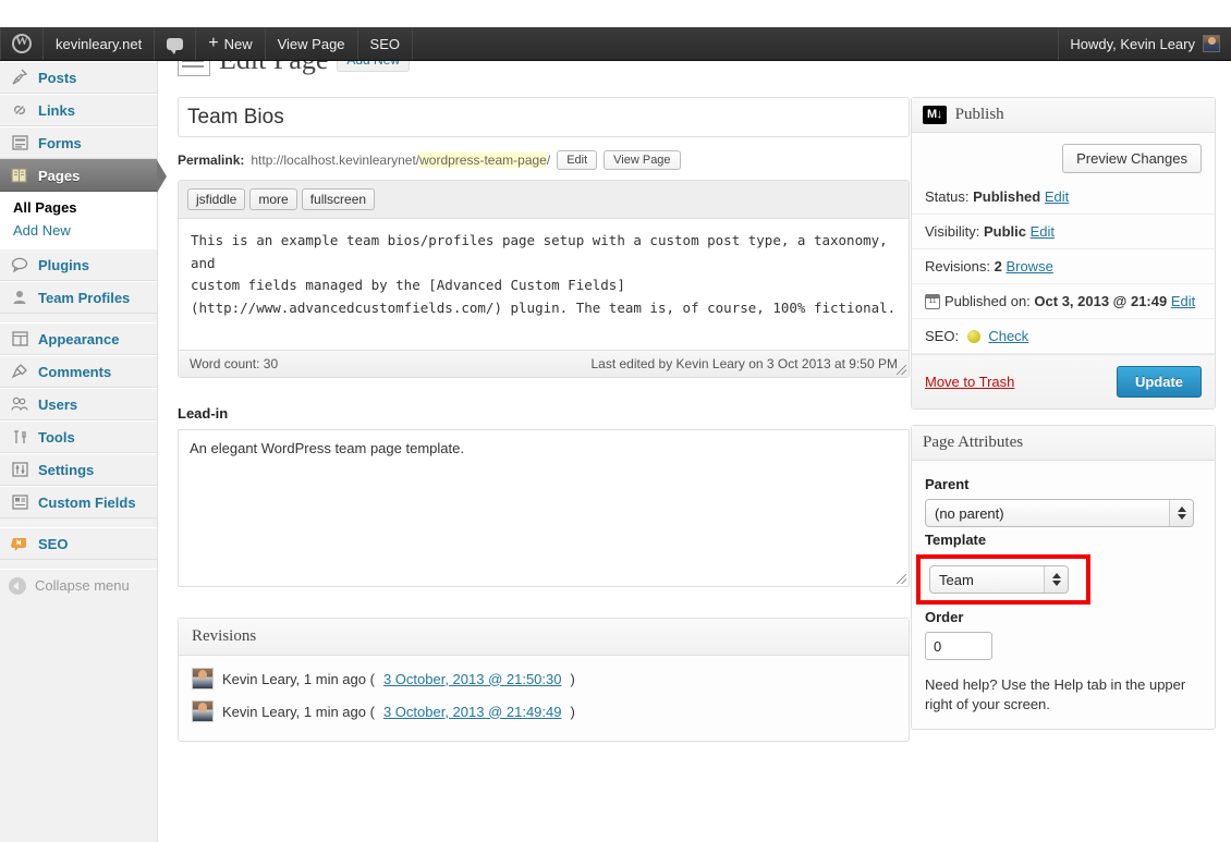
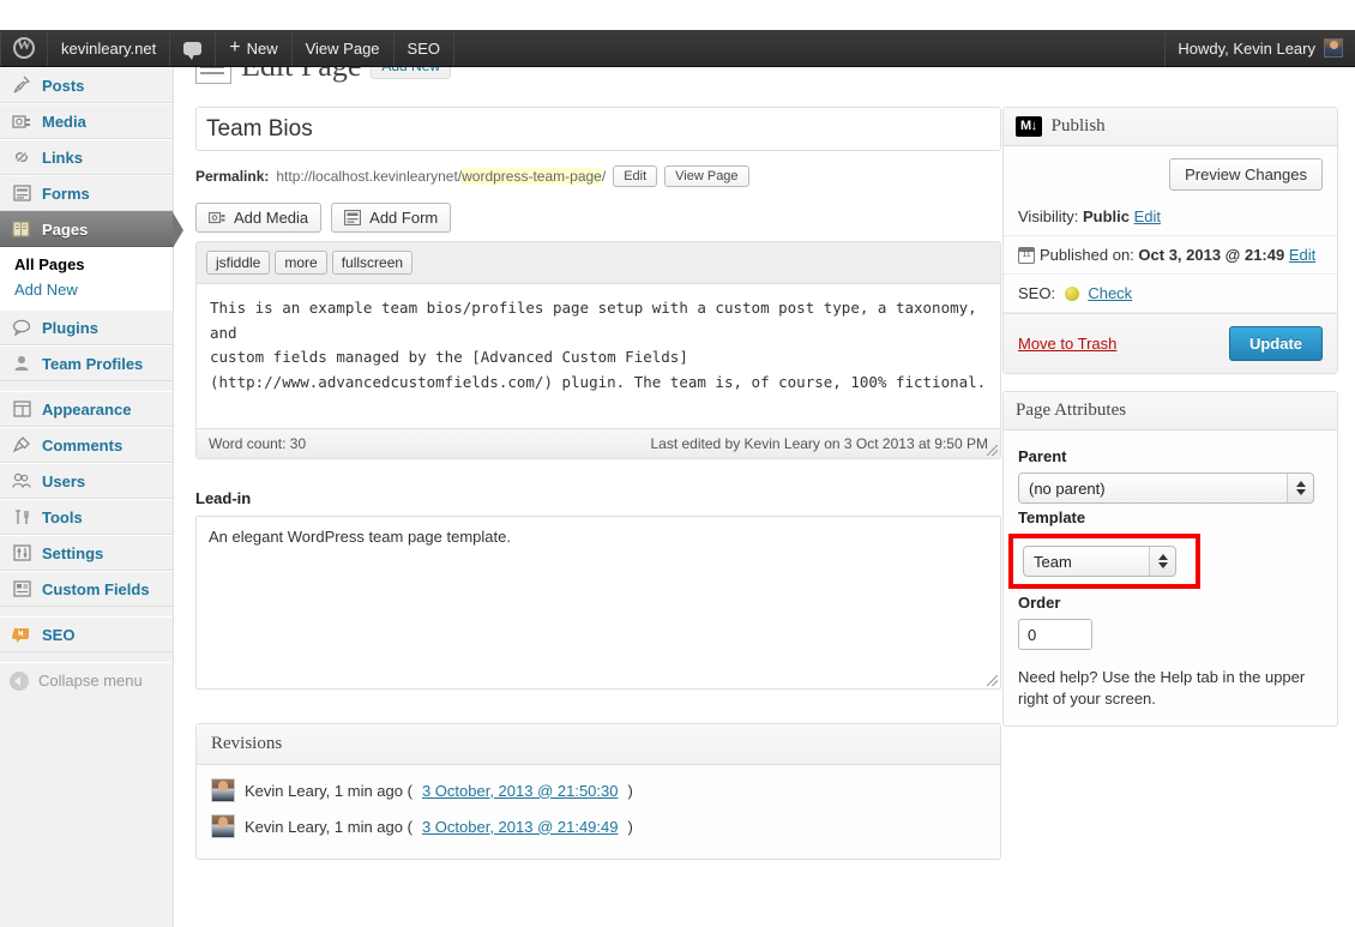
  kevinleary.net
  +
  New
  View Page
  SEO
  Howdy, Kevin Leary
  Posts
+ Media
  Links
  Forms
  Pages
  All Pages
  Add New
  Plugins
  Team Profiles
  Appearance
  Comments
  Users
  Tools
  Settings
  Custom Fields
  SEO
  Collapse menu
  Team Bios
  Permalink:
  http://localhost.kevinlearynet/wordpress-team-page/
  Edit
  View Page
+ Add Media
+ Add Form
  jsfiddle
  more
  fullscreen
  This is an example team bios/profiles page setup with a custom post type, a taxonomy, and
  custom fields managed by the [Advanced Custom Fields]
  (http://www.advancedcustomfields.com/) plugin. The team is, of course, 100% fictional.
  Word count: 30
  Last edited by Kevin Leary on 3 Oct 2013 at 9:50 PM
  Lead-in
  An elegant WordPress team page template.
  Revisions
  Kevin Leary, 1 min ago (
  3 October, 2013 @ 21:50:30
  )
  Kevin Leary, 1 min ago (
  3 October, 2013 @ 21:49:49
  )
  M↓
  Publish
  Preview Changes
- Status: Published Edit
  Visibility: Public Edit
- Revisions: 2 Browse
  Published on: Oct 3, 2013 @ 21:49 Edit
  SEO: Check
  Move to Trash
  Update
  Page Attributes
  Parent
  (no parent)
  Template
  Team
  Order
  0
  Need help? Use the Help tab in the upper right of your screen.
